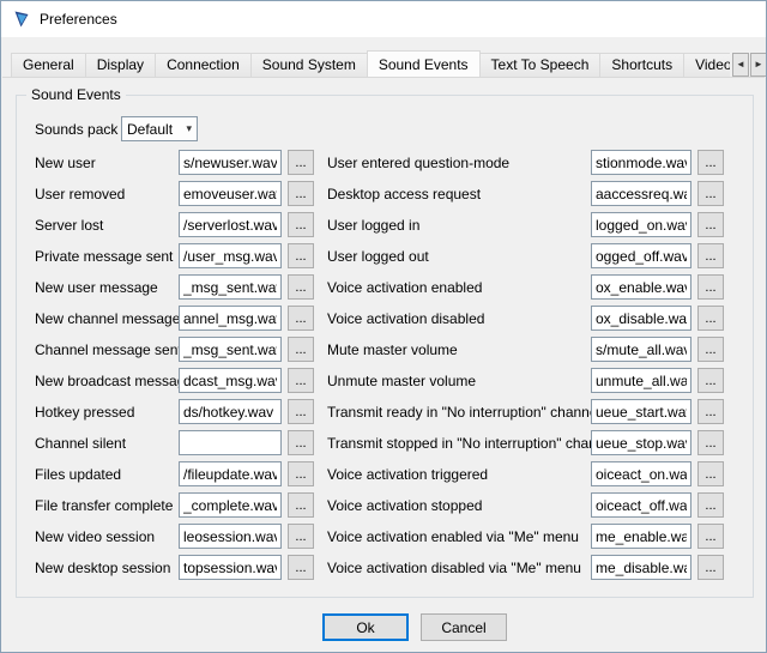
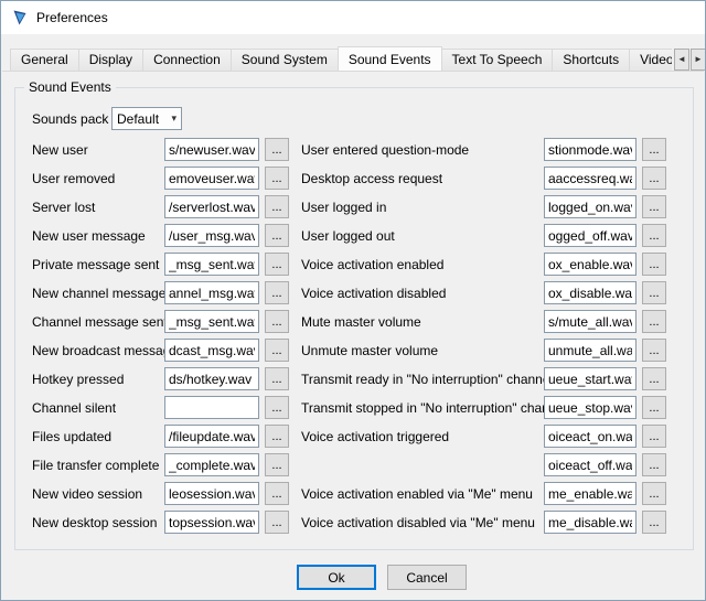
  Preferences
  General
  Display
  Connection
  Sound System
  Sound Events
  Text To Speech
  Shortcuts
  Video
  ◄
  ►
  Sound Events
  Sounds pack
  Default
  ▾
  New user
  s/newuser.wav
  ...
  User removed
  emoveuser.wa
  ...
  Server lost
  /serverlost.wav
  ...
- Private message sent
+ New user message
  /user_msg.wav
  ...
- New user message
+ Private message sent
  _msg_sent.wa
  ...
  New channel message
  annel_msg.wa
  ...
  Channel message sen
  _msg_sent.wa
  ...
  New broadcast messa
  dcast_msg.wa
  ...
  Hotkey pressed
  ds/hotkey.wav
  ...
  Channel silent
  ...
  Files updated
  /fileupdate.wav
  ...
  File transfer complete
  _complete.wav
  ...
  New video session
  leosession.wa
  ...
  New desktop session
  topsession.wa
  ...
  User entered question-mode
  stionmode.wa
  ...
  Desktop access request
  aaccessreq.w
  ...
  User logged in
  logged_on.wa
  ...
  User logged out
  ogged_off.wav
  ...
  Voice activation enabled
  ox_enable.wa
  ...
  Voice activation disabled
  ox_disable.wa
  ...
  Mute master volume
  s/mute_all.wa
  ...
  Unmute master volume
  unmute_all.wa
  ...
  Transmit ready in "No interruption" chann
  ueue_start.wa
  ...
  Transmit stopped in "No interruption" cha
  ueue_stop.wa
  ...
  Voice activation triggered
  oiceact_on.wa
  ...
- Voice activation stopped
  oiceact_off.wa
  ...
  Voice activation enabled via "Me" menu
  me_enable.wa
  ...
  Voice activation disabled via "Me" menu
  me_disable.w
  ...
  Ok
  Cancel
